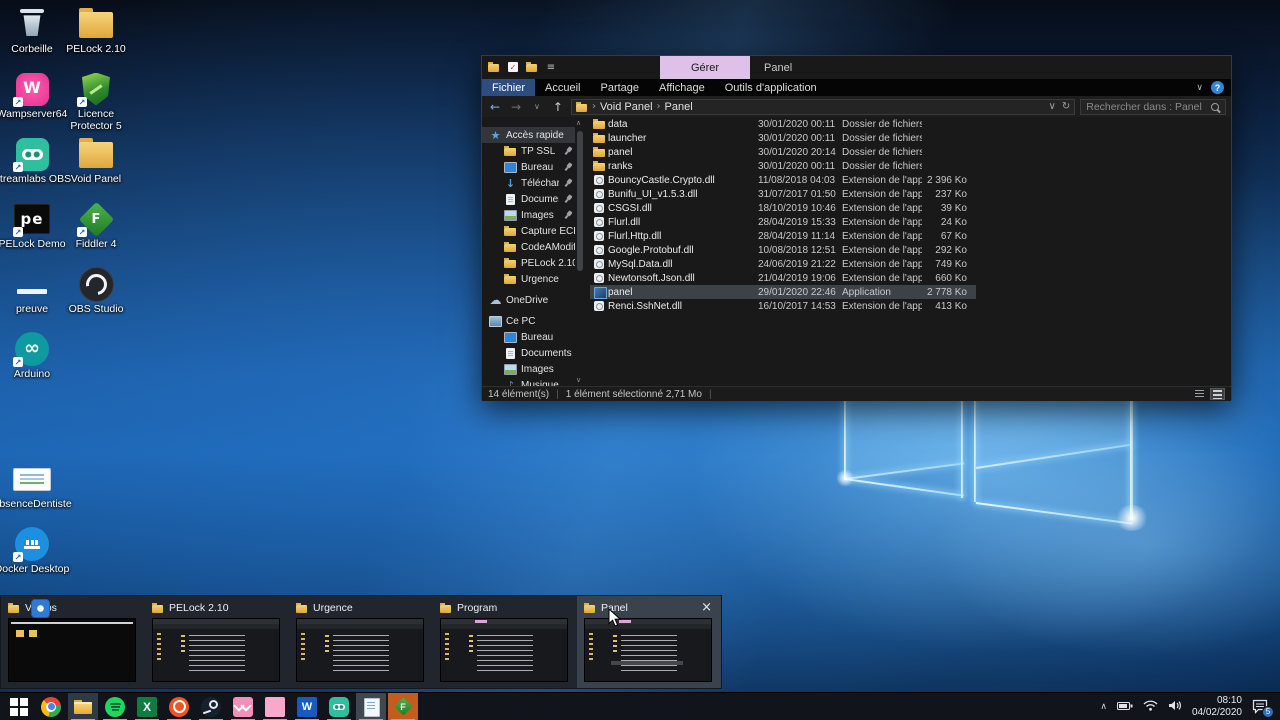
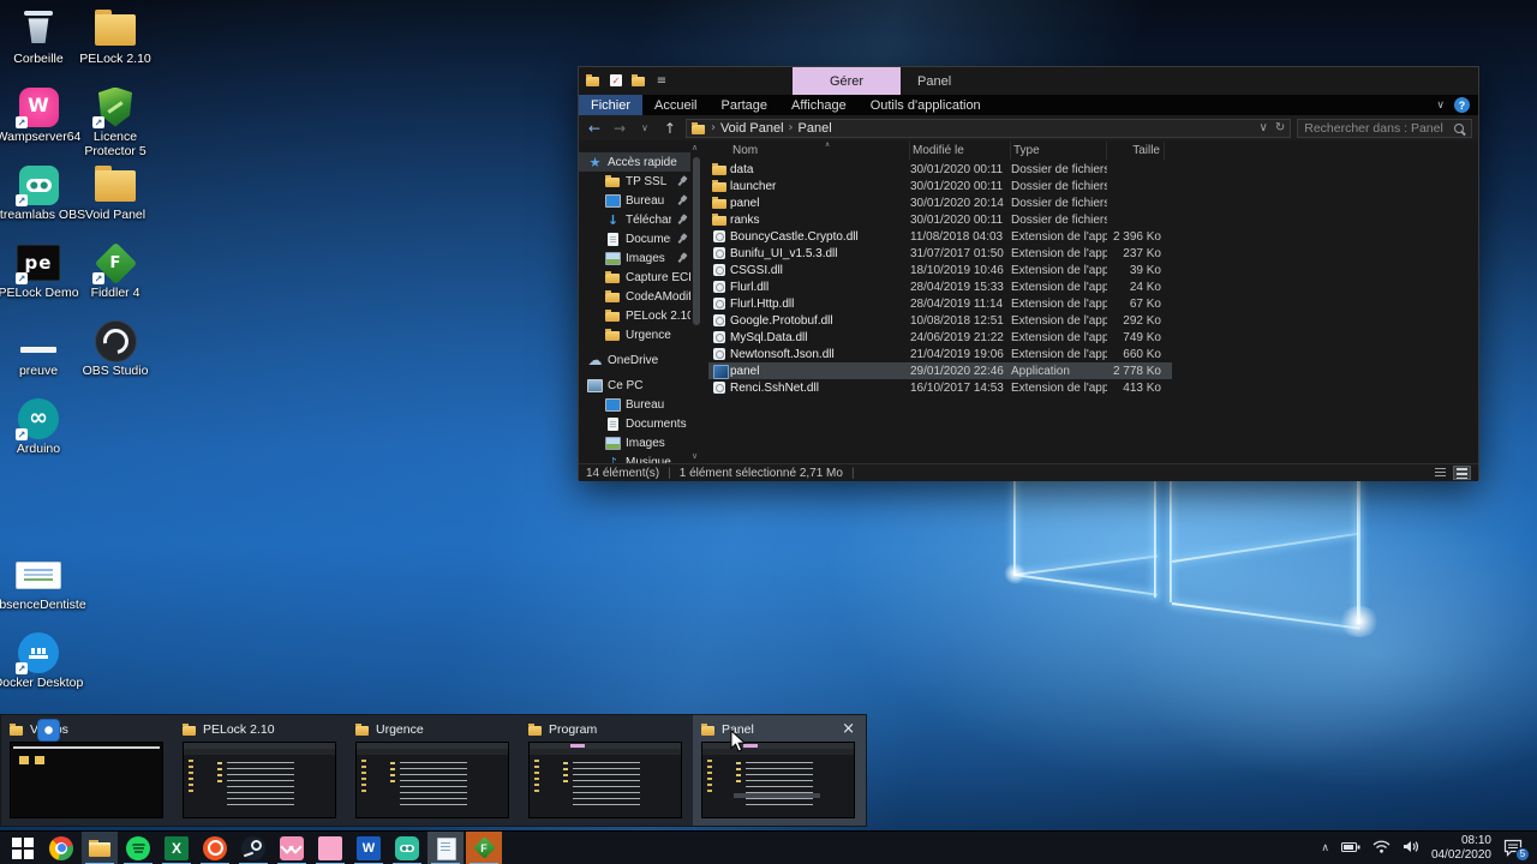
  Corbeille
  Wampserver64
  treamlabs OBS
  PELock Demo
  preuve
  Arduino
  bsenceDentiste
  ocker Desktop
  PELock 2.10
  Licence Protector 5
  Void Panel
  Fiddler 4
  OBS Studio
  Gérer
  Panel
  Fichier
  Accueil
  Partage
  Affichage
  Outils d'application
  ∨
  ?
  ←
  →
  ∨
  ↑
  ›
  Void Panel
  ›
  Panel
  ∨
  ↻
  Rechercher dans : Panel
  Accès rapide
  TP SSL
  Bureau
  Images
  Capture EC
  CodeAModif
  PELock 2.10
  Urgence
  OneDrive
  Ce PC
  Bureau
  Documents
  Images
  Musique
+ Nom
+ Modifié le
+ Type
+ Taille
  data
  30/01/2020 00:11
  Dossier de fichiers
  launcher
  30/01/2020 00:11
  Dossier de fichiers
  panel
  30/01/2020 20:14
  Dossier de fichiers
  ranks
  30/01/2020 00:11
  Dossier de fichiers
  BouncyCastle.Crypto.dll
  11/08/2018 04:03
  Extension de l'app
  2 396 Ko
  Bunifu_UI_v1.5.3.dll
  31/07/2017 01:50
  Extension de l'app
  237 Ko
  CSGSI.dll
  18/10/2019 10:46
  Extension de l'app
  39 Ko
  Flurl.dll
  28/04/2019 15:33
  Extension de l'app
  24 Ko
  Flurl.Http.dll
  28/04/2019 11:14
  Extension de l'app
  67 Ko
  Google.Protobuf.dll
  10/08/2018 12:51
  Extension de l'app
  292 Ko
  MySql.Data.dll
  24/06/2019 21:22
  Extension de l'app
  749 Ko
  Newtonsoft.Json.dll
  21/04/2019 19:06
  Extension de l'app
  660 Ko
  panel
  29/01/2020 22:46
  Application
  2 778 Ko
  Renci.SshNet.dll
  16/10/2017 14:53
  Extension de l'app
  413 Ko
  14 élément(s)
  |
  1 élément sélectionné 2,71 Mo
  |
  PELock 2.10
  Urgence
  Program
  Panel
  ×
  ∧
  08:10
  04/02/2020
  5
